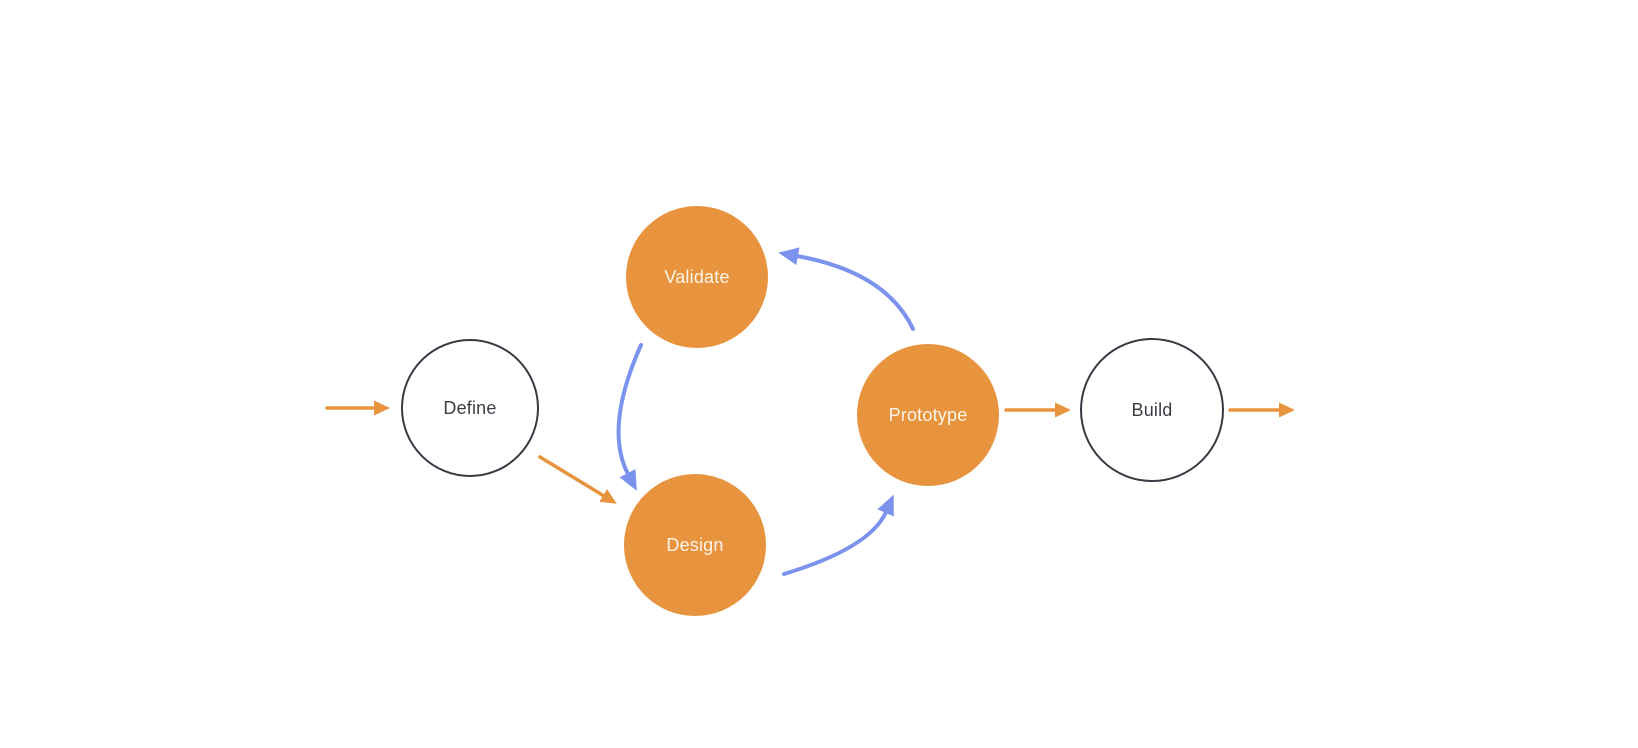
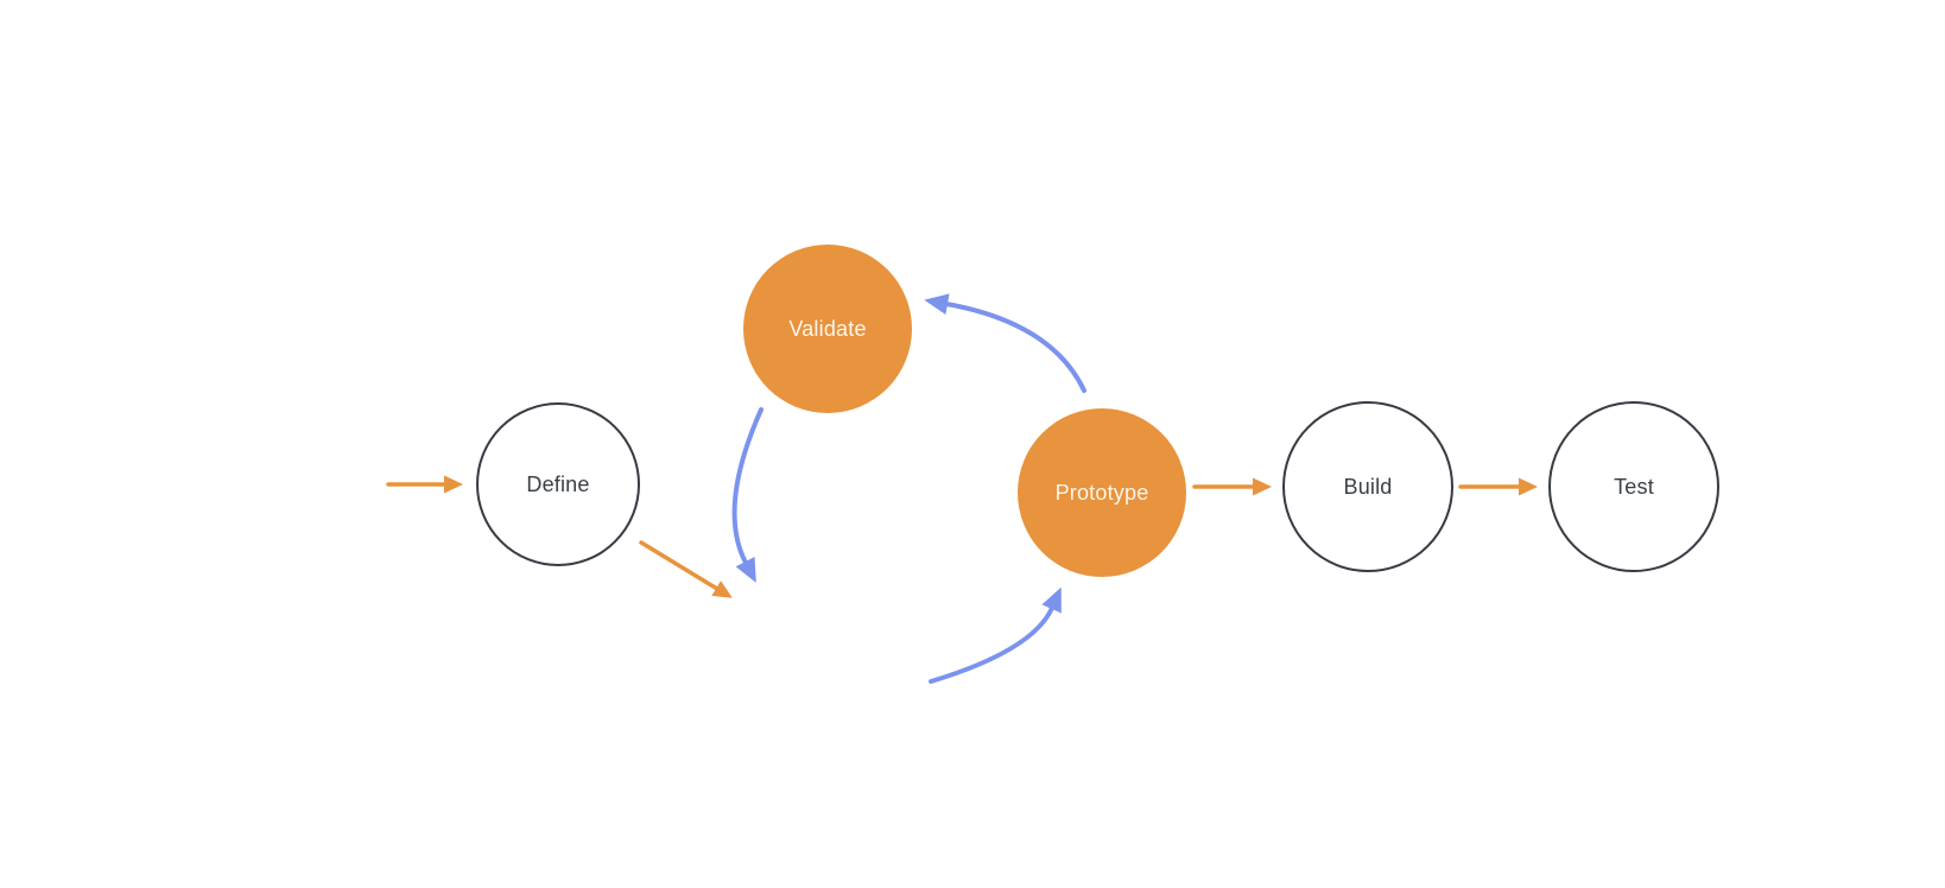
  Define
  Validate
- Design
  Prototype
  Build
+ Test
